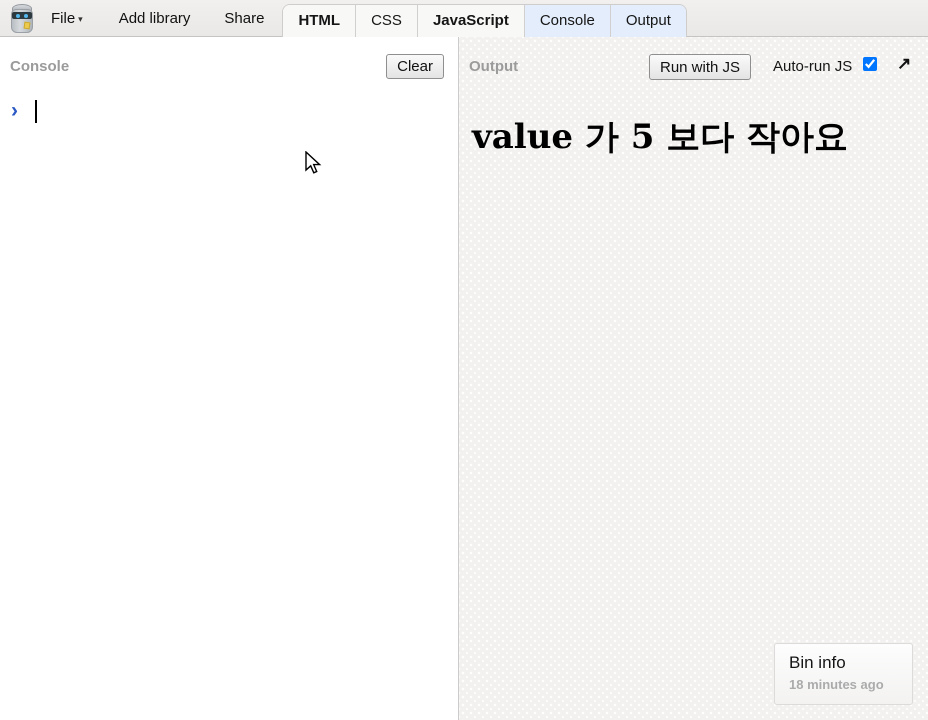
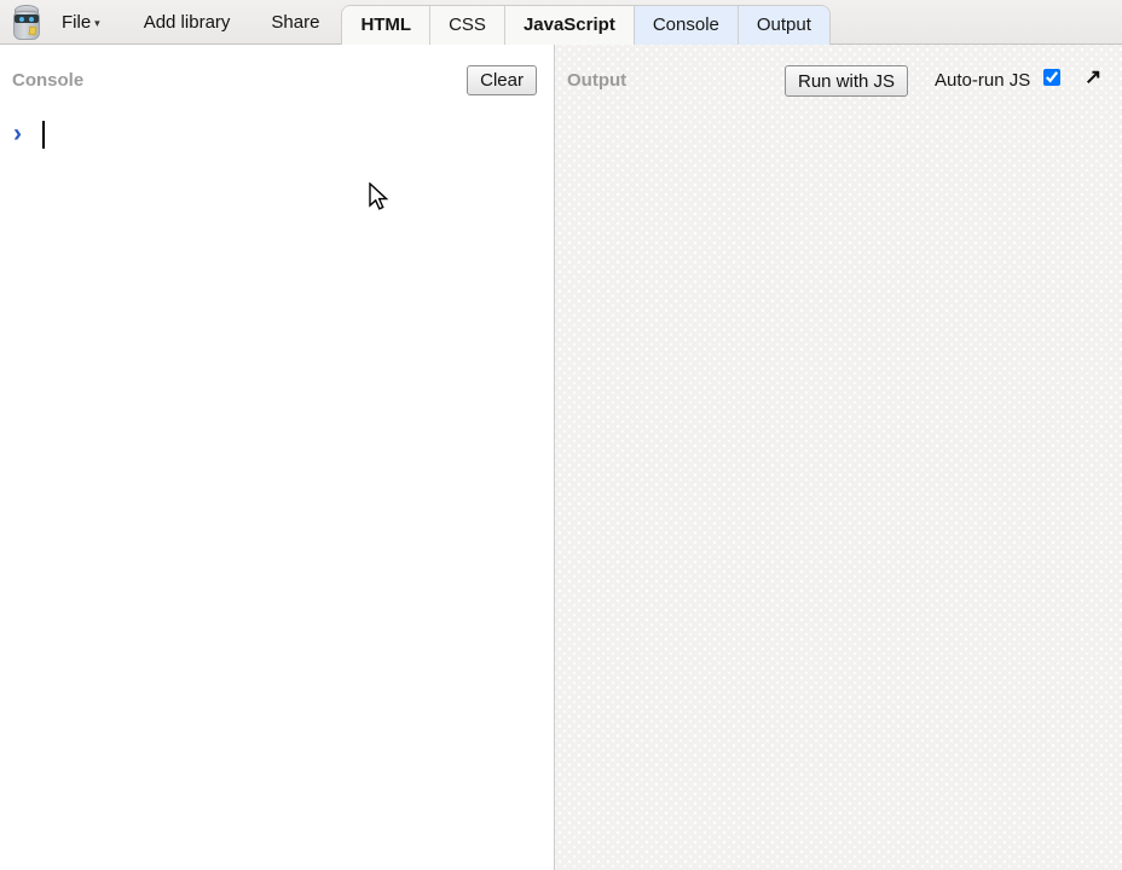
  File ▾
  Add library
  Share
  HTML
  CSS
  JavaScript
  Console
  Output
  Console
  Clear
  ›
  Output
  Run with JS
  Auto-run JS
  ↗
- value 가 5 보다 작아요
- Bin info
- 18 minutes ago
